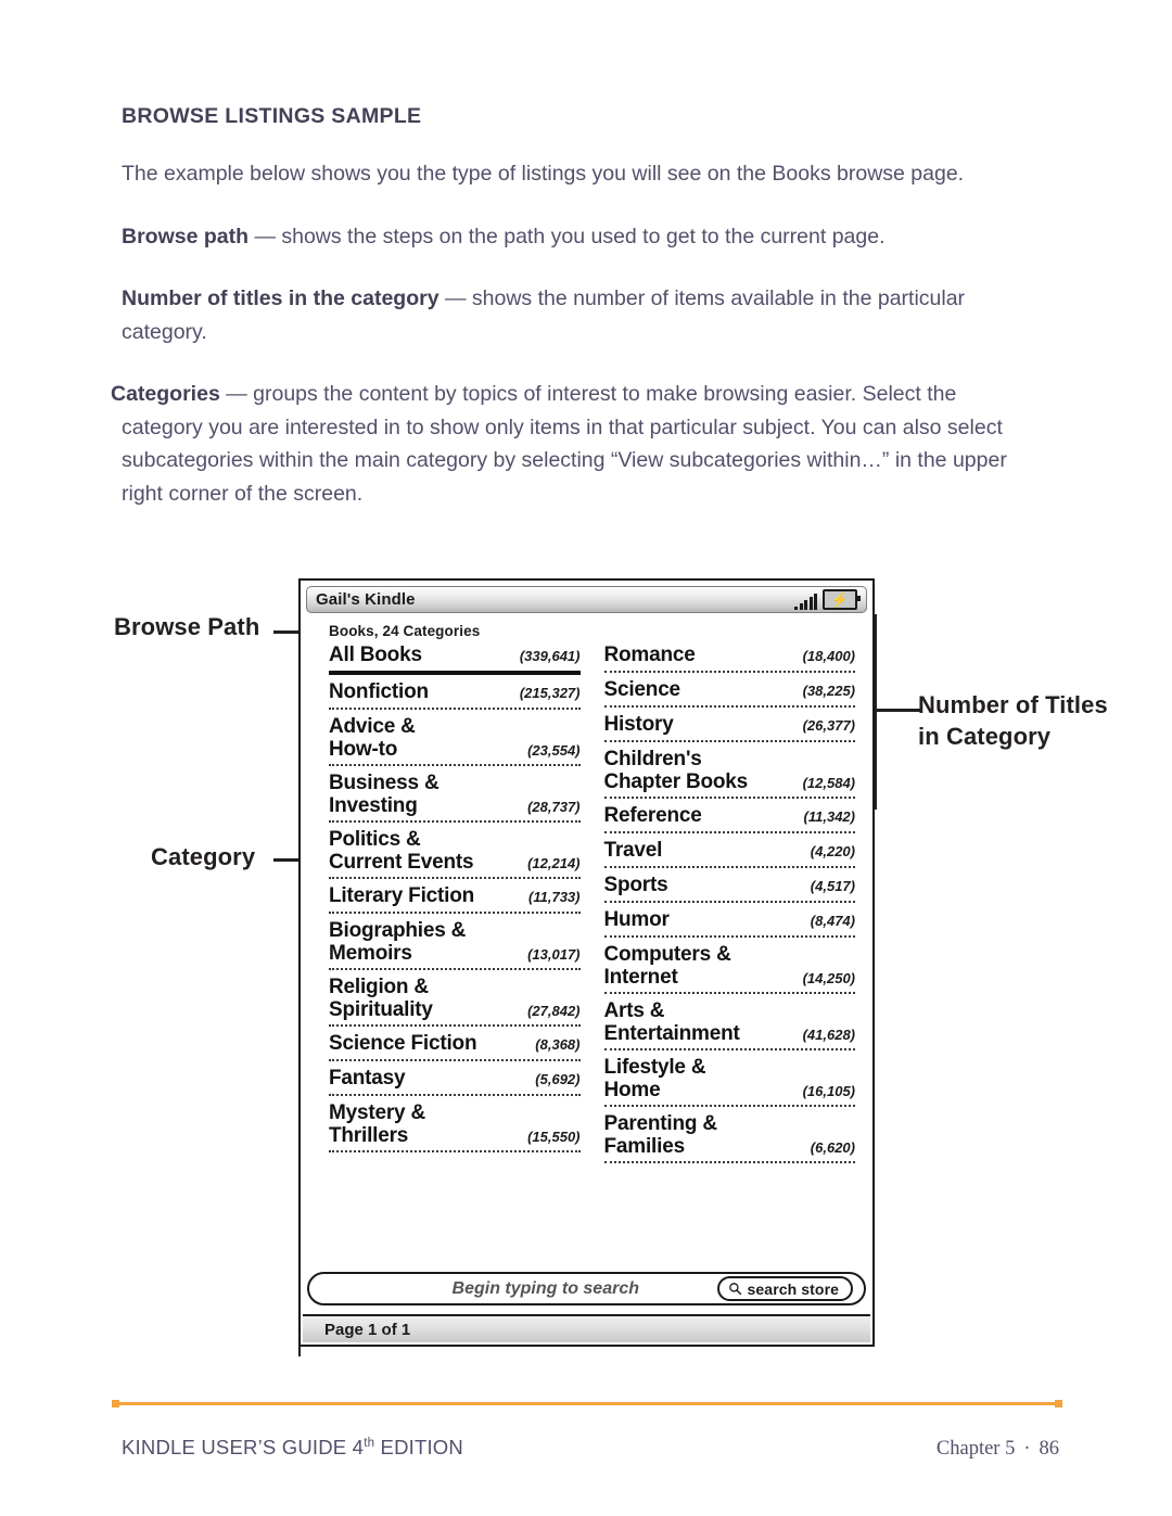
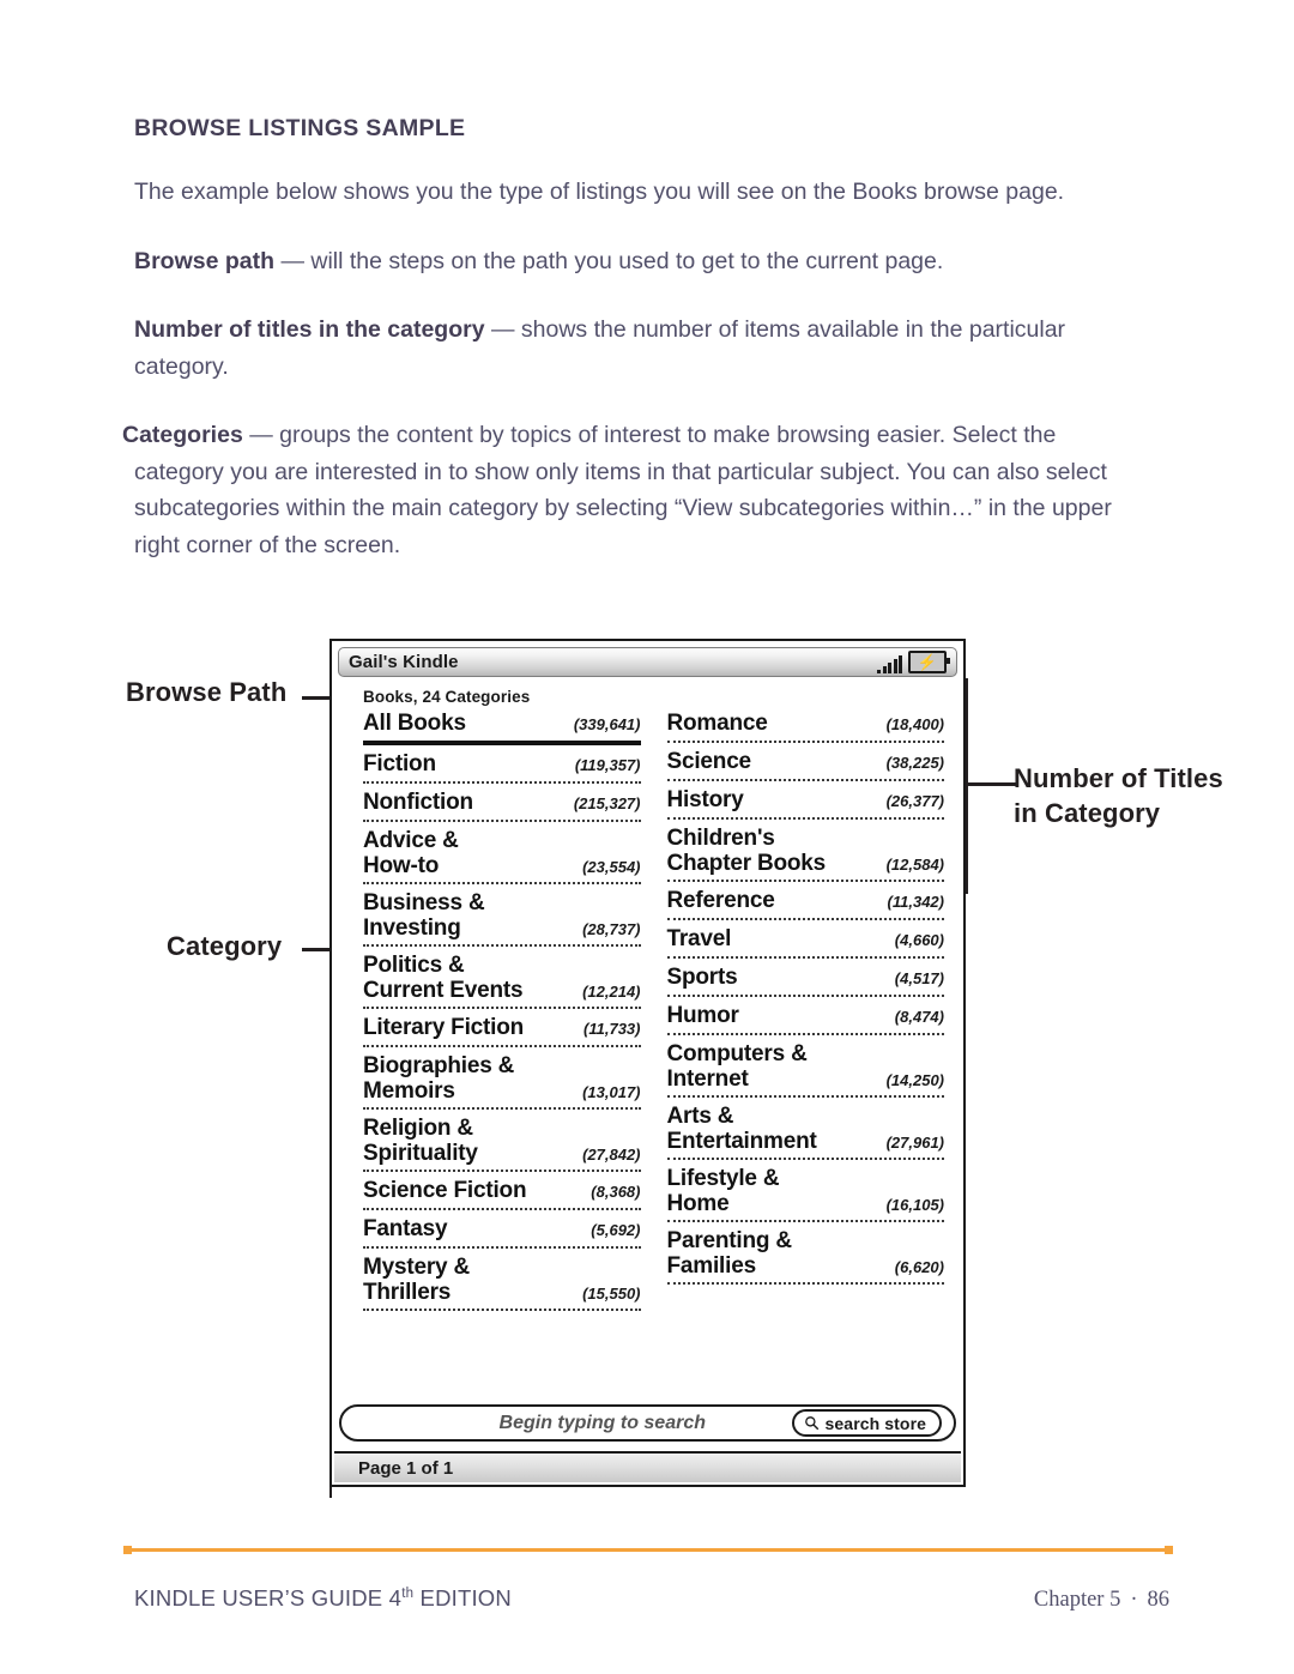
  BROWSE LISTINGS SAMPLE
  The example below shows you the type of listings you will see on the Books browse page.
- Browse path — shows the steps on the path you used to get to the current page.
+ Browse path — will the steps on the path you used to get to the current page.
  Number of titles in the category — shows the number of items available in the particular category.
  Categories — groups the content by topics of interest to make browsing easier. Select the category you are interested in to show only items in that particular subject. You can also select subcategories within the main category by selecting “View subcategories within…” in the upper right corner of the screen.
  Browse Path
  Category
  Number of Titles
  in Category
  Gail's Kindle
  ⚡
  Books, 24 Categories
  All Books
  (339,641)
+ Fiction
+ (119,357)
  Nonfiction
  (215,327)
  Advice &
  How-to
  (23,554)
  Business &
  Investing
  (28,737)
  Politics &
  Current Events
  (12,214)
  Literary Fiction
  (11,733)
  Biographies &
  Memoirs
  (13,017)
  Religion &
  Spirituality
  (27,842)
  Science Fiction
  (8,368)
  Fantasy
  (5,692)
  Mystery &
  Thrillers
  (15,550)
  Romance
  (18,400)
  Science
  (38,225)
  History
  (26,377)
  Children's
  Chapter Books
  (12,584)
  Reference
  (11,342)
  Travel
- (4,220)
+ (4,660)
  Sports
  (4,517)
  Humor
  (8,474)
  Computers &
  Internet
  (14,250)
  Arts &
  Entertainment
- (41,628)
+ (27,961)
  Lifestyle &
  Home
  (16,105)
  Parenting &
  Families
  (6,620)
  Begin typing to search
  search store
  Page 1 of 1
  KINDLE USER’S GUIDE 4th EDITION
  Chapter 5 · 86
